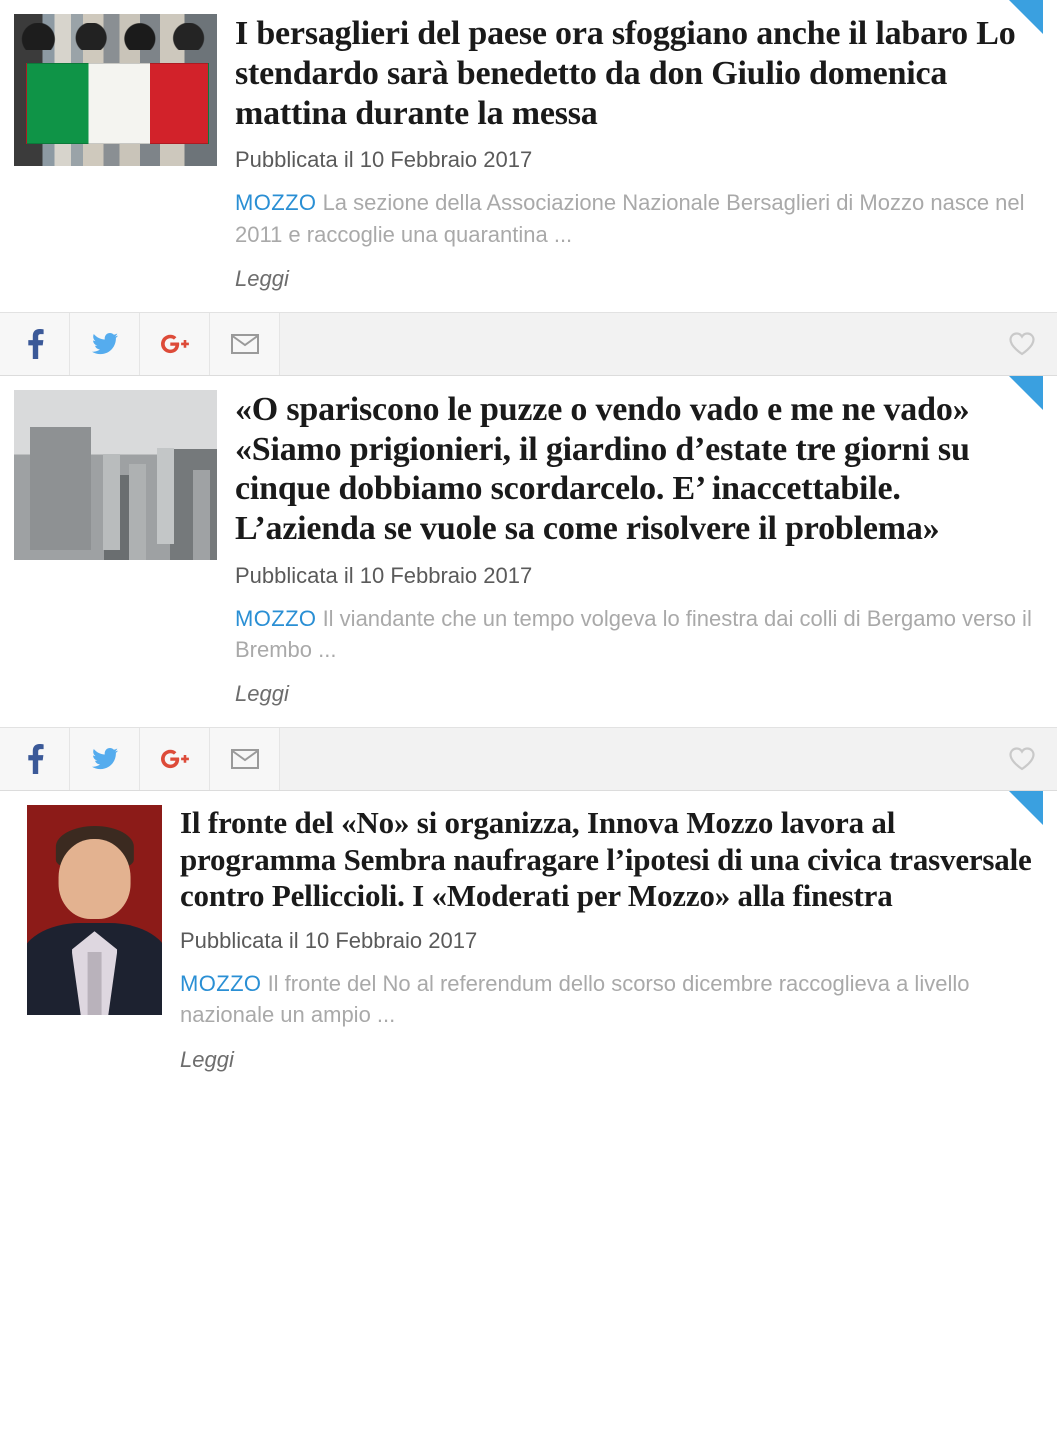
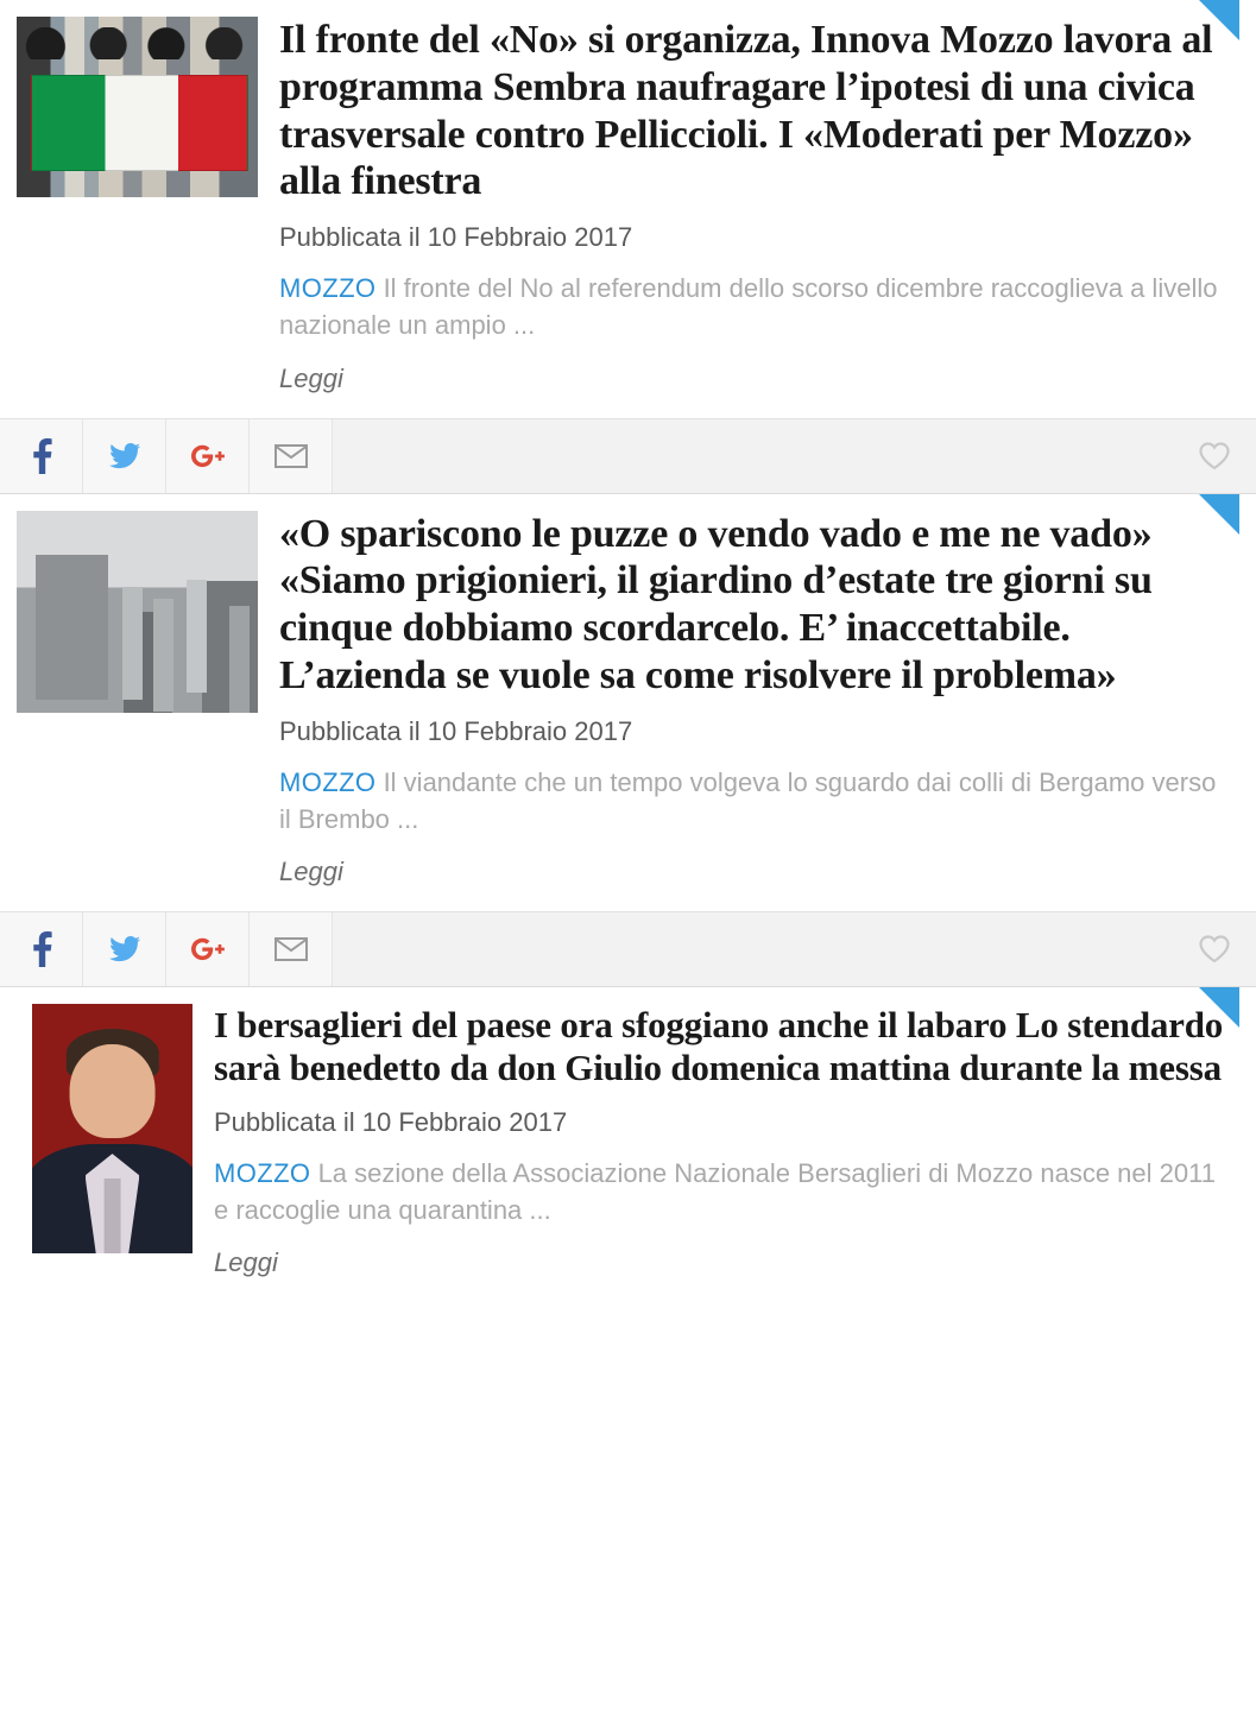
- I bersaglieri del paese ora sfoggiano anche il labaro Lo stendardo sarà benedetto da don Giulio domenica mattina durante la messa
+ Il fronte del «No» si organizza, Innova Mozzo lavora al programma Sembra naufragare l’ipotesi di una civica trasversale contro Pelliccioli. I «Moderati per Mozzo» alla finestra
  Pubblicata il 10 Febbraio 2017
- MOZZO La sezione della Associazione Nazionale Bersaglieri di Mozzo nasce nel 2011 e raccoglie una quarantina ...
+ MOZZO Il fronte del No al referendum dello scorso dicembre raccoglieva a livello nazionale un ampio ...
  Leggi
  «O spariscono le puzze o vendo vado e me ne vado» «Siamo prigionieri, il giardino d’estate tre giorni su cinque dobbiamo scordarcelo. E’ inaccettabile. L’azienda se vuole sa come risolvere il problema»
  Pubblicata il 10 Febbraio 2017
- MOZZO Il viandante che un tempo volgeva lo finestra dai colli di Bergamo verso il Brembo ...
+ MOZZO Il viandante che un tempo volgeva lo sguardo dai colli di Bergamo verso il Brembo ...
  Leggi
- Il fronte del «No» si organizza, Innova Mozzo lavora al programma Sembra naufragare l’ipotesi di una civica trasversale contro Pelliccioli. I «Moderati per Mozzo» alla finestra
+ I bersaglieri del paese ora sfoggiano anche il labaro Lo stendardo sarà benedetto da don Giulio domenica mattina durante la messa
  Pubblicata il 10 Febbraio 2017
- MOZZO Il fronte del No al referendum dello scorso dicembre raccoglieva a livello nazionale un ampio ...
+ MOZZO La sezione della Associazione Nazionale Bersaglieri di Mozzo nasce nel 2011 e raccoglie una quarantina ...
  Leggi
